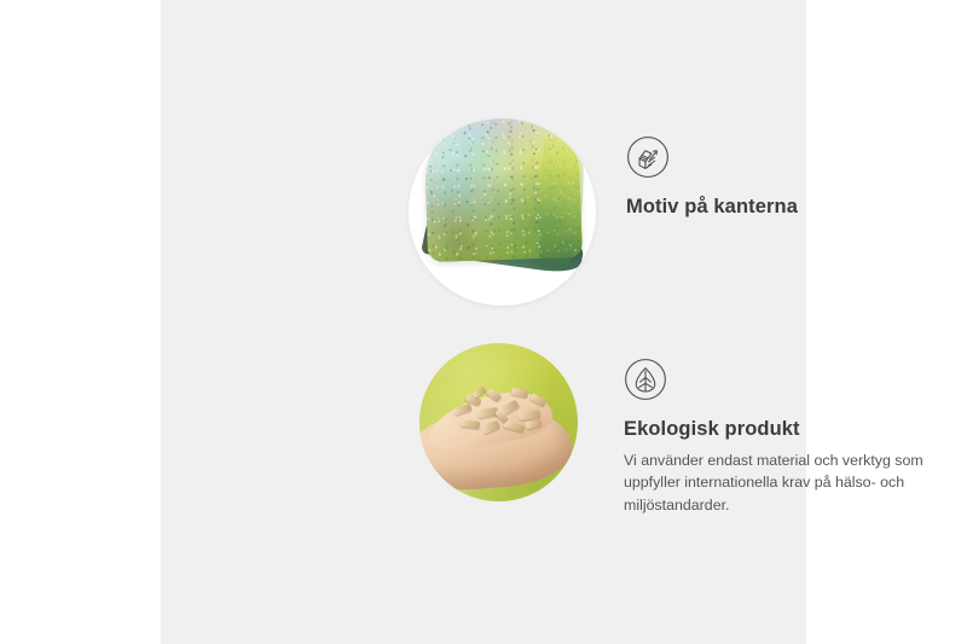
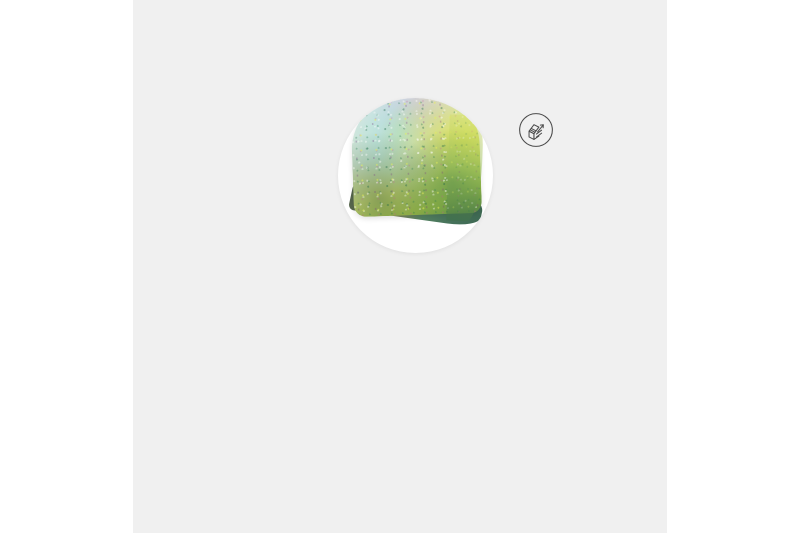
- Motiv på kanterna
- Ekologisk produkt
- Vi använder endast material och verktyg som uppfyller internationella krav på hälso- och miljöstandarder.
